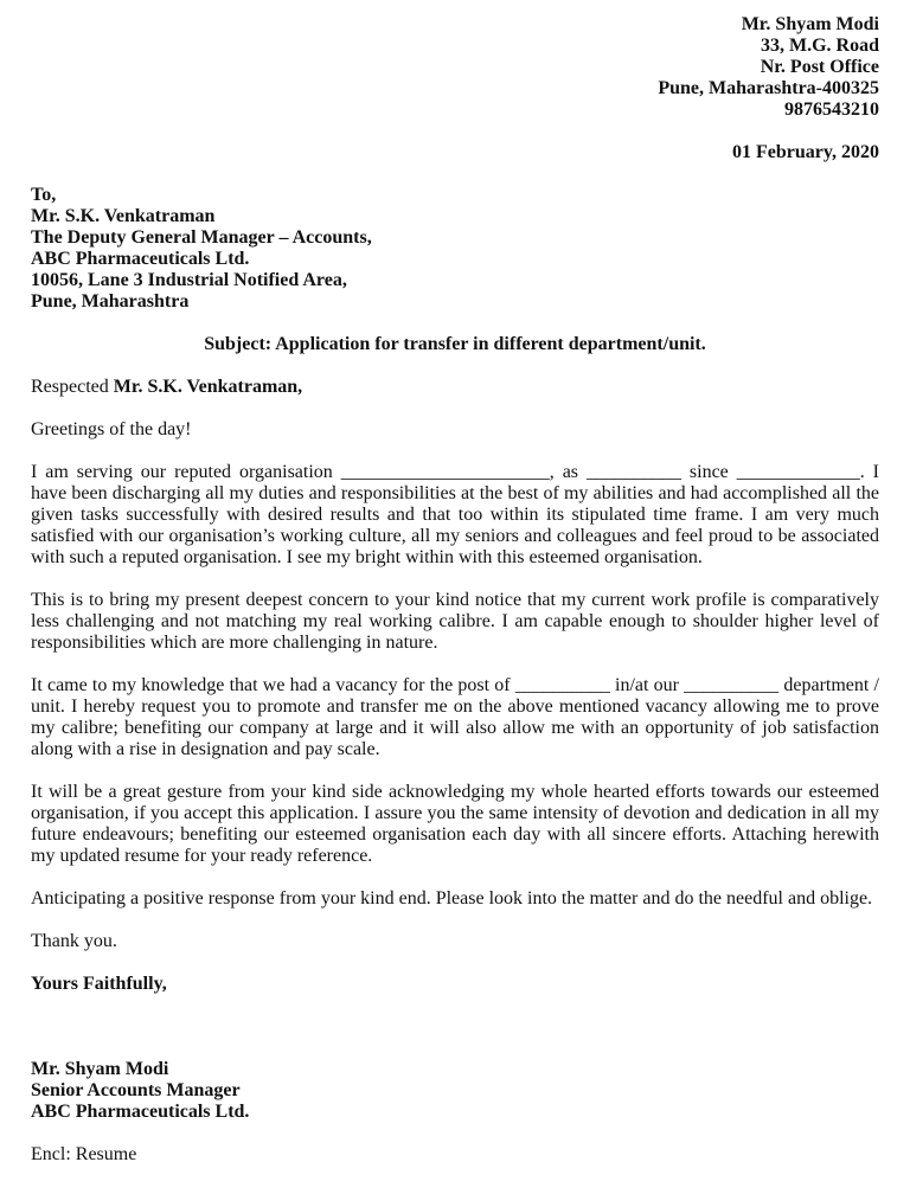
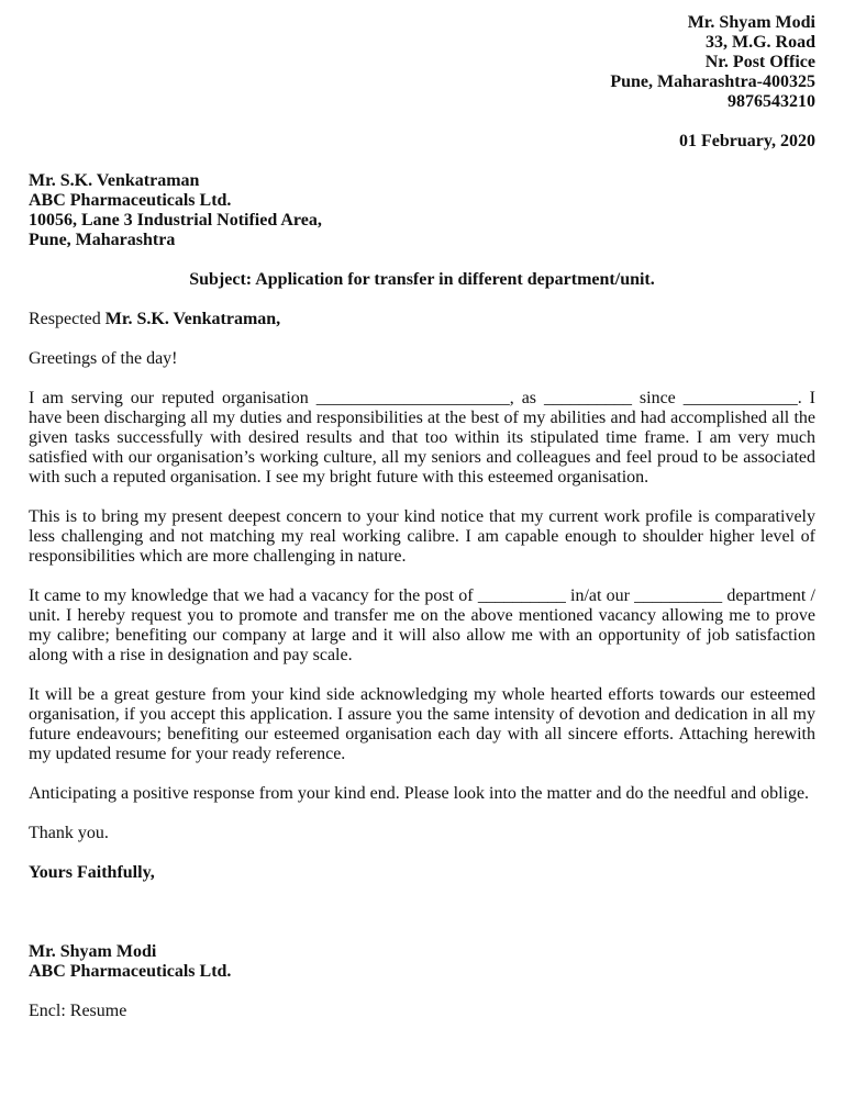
  Mr. Shyam Modi
  33, M.G. Road
  Nr. Post Office
  Pune, Maharashtra-400325
  9876543210
  01 February, 2020
- To,
  Mr. S.K. Venkatraman
- The Deputy General Manager – Accounts,
  ABC Pharmaceuticals Ltd.
  10056, Lane 3 Industrial Notified Area,
  Pune, Maharashtra
  Subject: Application for transfer in different department/unit.
  Respected Mr. S.K. Venkatraman,
  Greetings of the day!
- I am serving our reputed organisation ______________________, as __________ since _____________. I have been discharging all my duties and responsibilities at the best of my abilities and had accomplished all the given tasks successfully with desired results and that too within its stipulated time frame. I am very much satisfied with our organisation’s working culture, all my seniors and colleagues and feel proud to be associated with such a reputed organisation. I see my bright within with this esteemed organisation.
+ I am serving our reputed organisation ______________________, as __________ since _____________. I have been discharging all my duties and responsibilities at the best of my abilities and had accomplished all the given tasks successfully with desired results and that too within its stipulated time frame. I am very much satisfied with our organisation’s working culture, all my seniors and colleagues and feel proud to be associated with such a reputed organisation. I see my bright future with this esteemed organisation.
  This is to bring my present deepest concern to your kind notice that my current work profile is comparatively less challenging and not matching my real working calibre. I am capable enough to shoulder higher level of responsibilities which are more challenging in nature.
  It came to my knowledge that we had a vacancy for the post of __________ in/at our __________ department / unit. I hereby request you to promote and transfer me on the above mentioned vacancy allowing me to prove my calibre; benefiting our company at large and it will also allow me with an opportunity of job satisfaction along with a rise in designation and pay scale.
  It will be a great gesture from your kind side acknowledging my whole hearted efforts towards our esteemed organisation, if you accept this application. I assure you the same intensity of devotion and dedication in all my future endeavours; benefiting our esteemed organisation each day with all sincere efforts. Attaching herewith my updated resume for your ready reference.
  Anticipating a positive response from your kind end. Please look into the matter and do the needful and oblige.
  Thank you.
  Yours Faithfully,
  Mr. Shyam Modi
- Senior Accounts Manager
  ABC Pharmaceuticals Ltd.
  Encl: Resume
